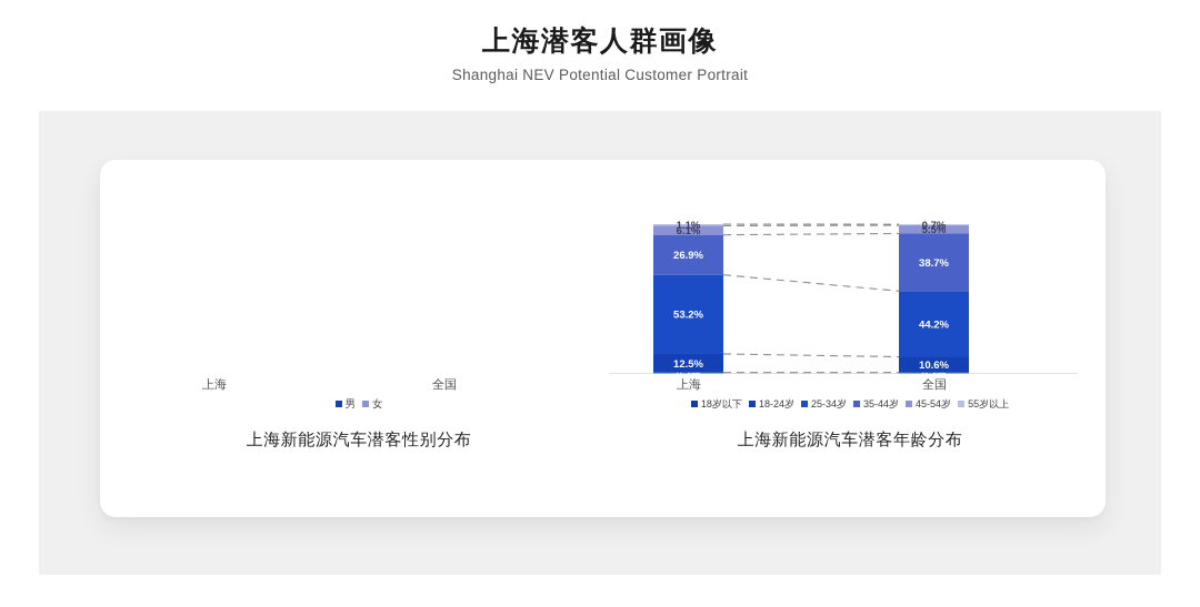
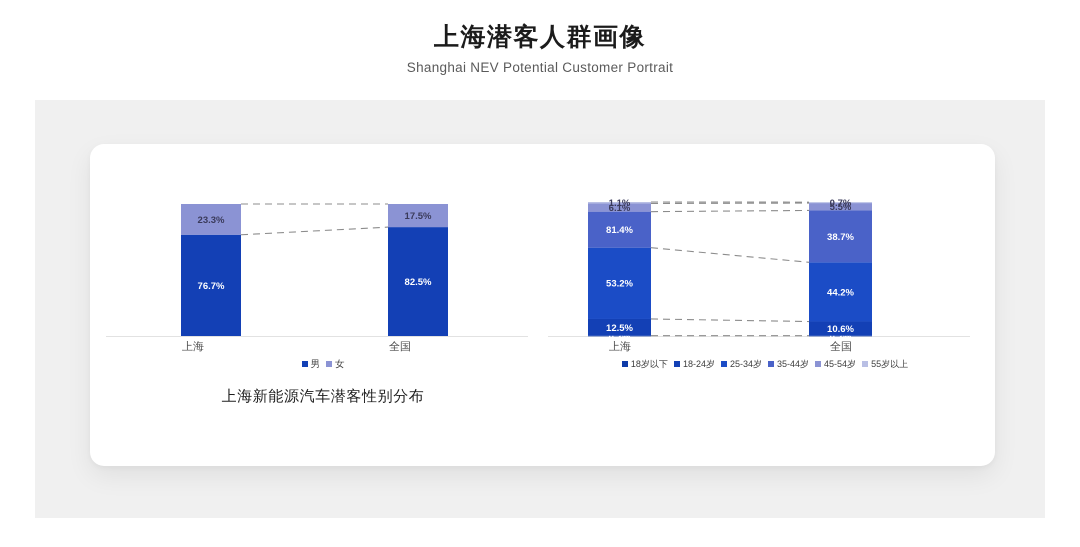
  上海潜客人群画像
  Shanghai NEV Potential Customer Portrait
+ 76.7%
+ 23.3%
+ 82.5%
+ 17.5%
  上海
  全国
  男 女
  上海新能源汽车潜客性别分布
  0.2%
  12.5%
  53.2%
- 26.9%
+ 81.4%
  6.1%
  1.1%
  0.2%
  10.6%
  44.2%
  38.7%
  5.5%
  0.7%
  上海
  全国
  18岁以下 18-24岁 25-34岁 35-44岁 45-54岁 55岁以上
- 上海新能源汽车潜客年龄分布
